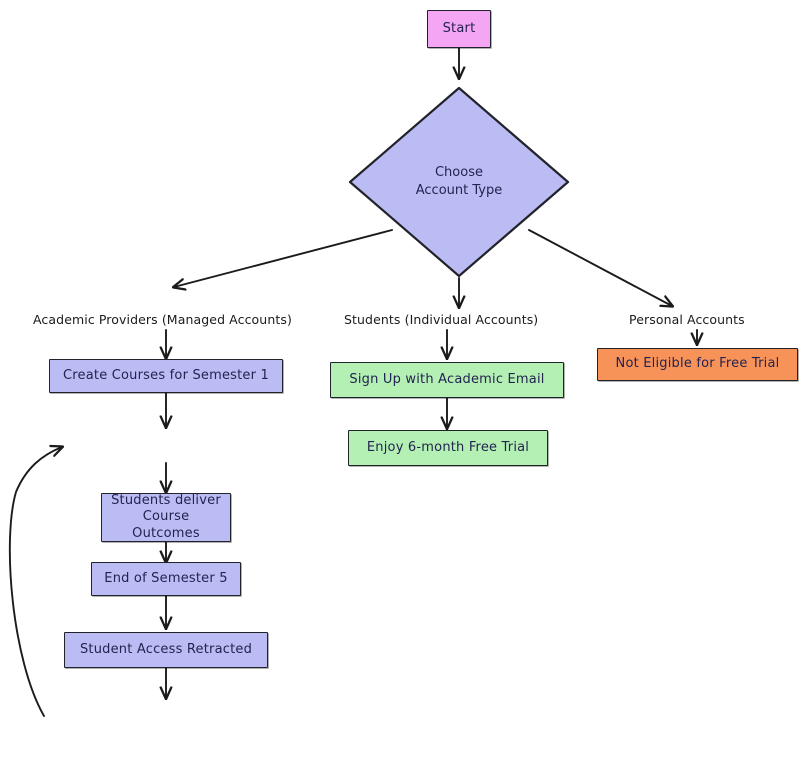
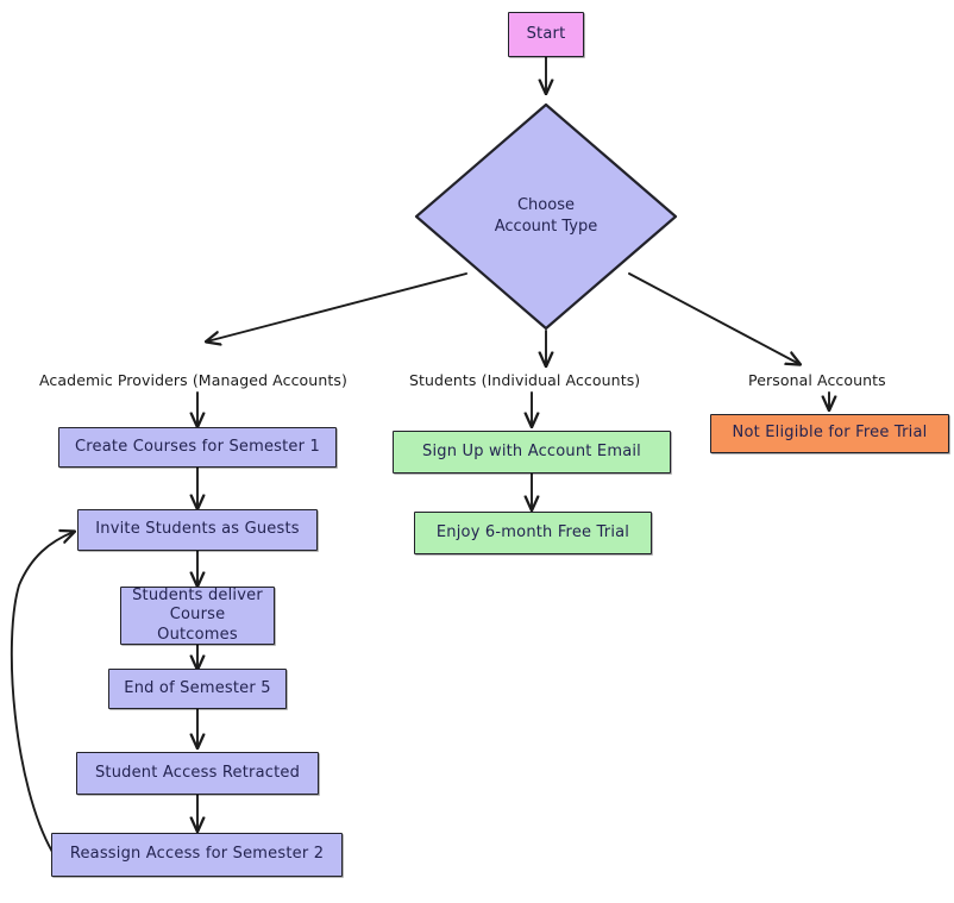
  Start
  Choose
  Account Type
  Academic Providers (Managed Accounts)
  Students (Individual Accounts)
  Personal Accounts
  Create Courses for Semester 1
+ Invite Students as Guests
  Students deliver
  Course Outcomes
  End of Semester 5
  Student Access Retracted
+ Reassign Access for Semester 2
- Sign Up with Academic Email
+ Sign Up with Account Email
  Enjoy 6-month Free Trial
  Not Eligible for Free Trial
